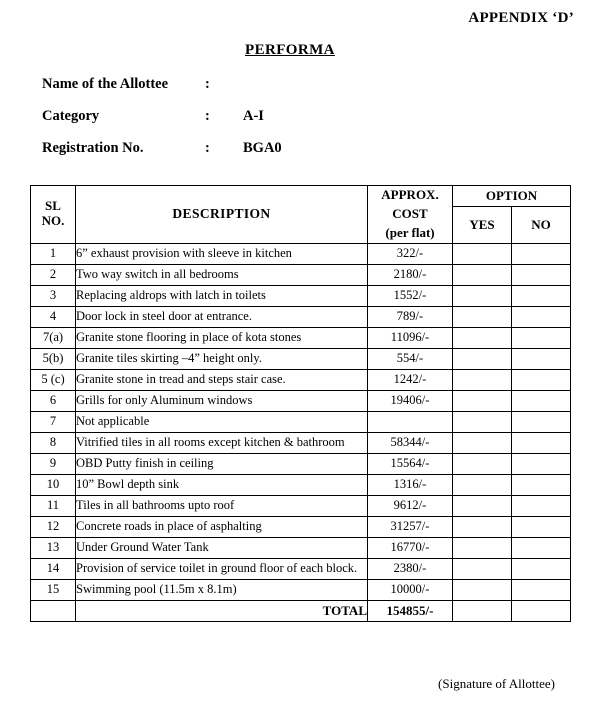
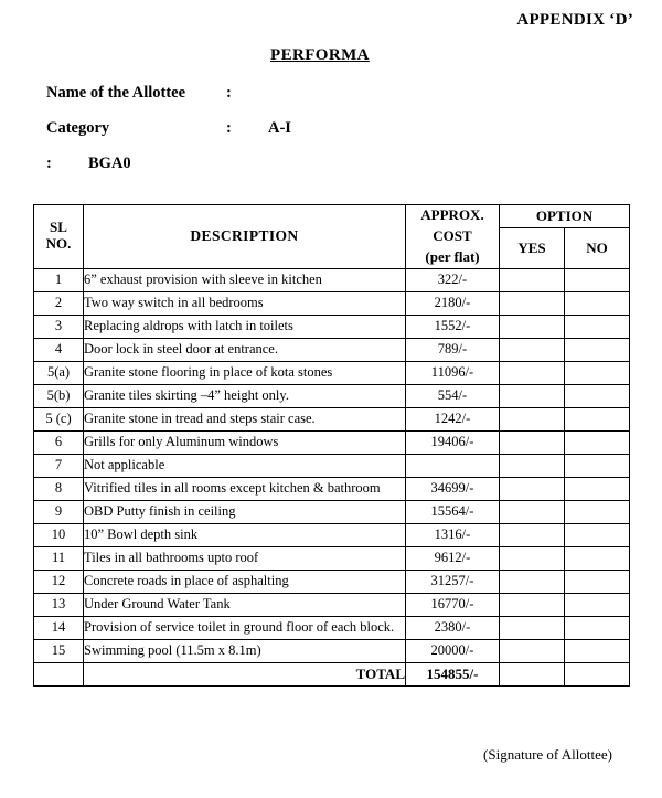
  APPENDIX ‘D’
  PERFORMA
  Name of the Allottee
  :
  Category
  :
  A-I
- Registration No.
  :
  BGA0
  SL NO.	DESCRIPTION	APPROX. COST (per flat)	OPTION
  YES	NO
  1	6” exhaust provision with sleeve in kitchen	322/-
  2	Two way switch in all bedrooms	2180/-
  3	Replacing aldrops with latch in toilets	1552/-
  4	Door lock in steel door at entrance.	789/-
- 7(a)	Granite stone flooring in place of kota stones	11096/-
+ 5(a)	Granite stone flooring in place of kota stones	11096/-
  5(b)	Granite tiles skirting –4” height only.	554/-
  5 (c)	Granite stone in tread and steps stair case.	1242/-
  6	Grills for only Aluminum windows	19406/-
  7	Not applicable
- 8	Vitrified tiles in all rooms except kitchen & bathroom	58344/-
+ 8	Vitrified tiles in all rooms except kitchen & bathroom	34699/-
  9	OBD Putty finish in ceiling	15564/-
  10	10” Bowl depth sink	1316/-
  11	Tiles in all bathrooms upto roof	9612/-
  12	Concrete roads in place of asphalting	31257/-
  13	Under Ground Water Tank	16770/-
  14	Provision of service toilet in ground floor of each block.	2380/-
- 15	Swimming pool (11.5m x 8.1m)	10000/-
+ 15	Swimming pool (11.5m x 8.1m)	20000/-
  	TOTAL	154855/-
  (Signature of Allottee)
